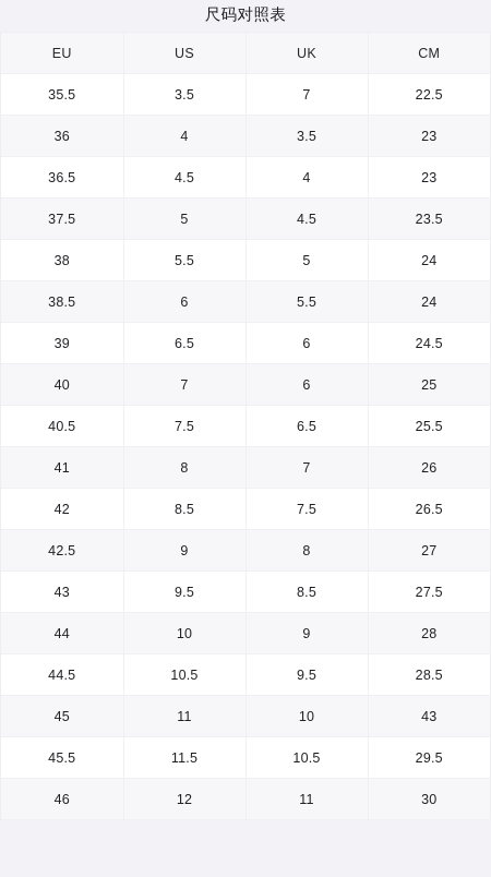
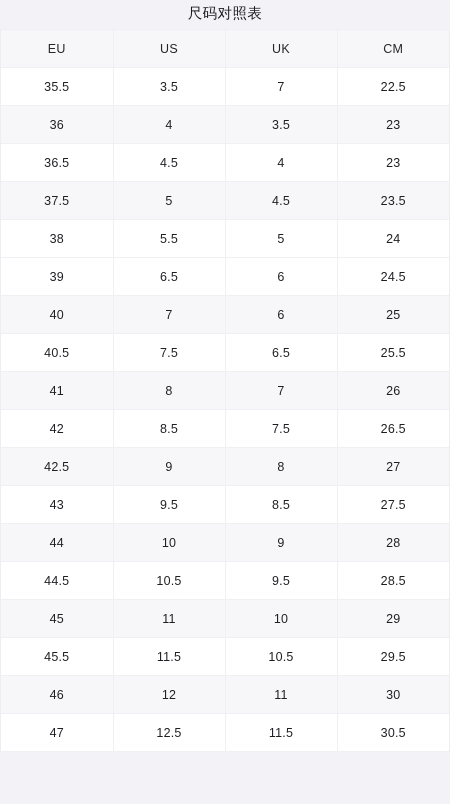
  尺码对照表
  EU	US	UK	CM
  35.5	3.5	7	22.5
  36	4	3.5	23
  36.5	4.5	4	23
  37.5	5	4.5	23.5
  38	5.5	5	24
- 38.5	6	5.5	24
  39	6.5	6	24.5
  40	7	6	25
  40.5	7.5	6.5	25.5
  41	8	7	26
  42	8.5	7.5	26.5
  42.5	9	8	27
  43	9.5	8.5	27.5
  44	10	9	28
  44.5	10.5	9.5	28.5
- 45	11	10	43
+ 45	11	10	29
  45.5	11.5	10.5	29.5
  46	12	11	30
+ 47	12.5	11.5	30.5
